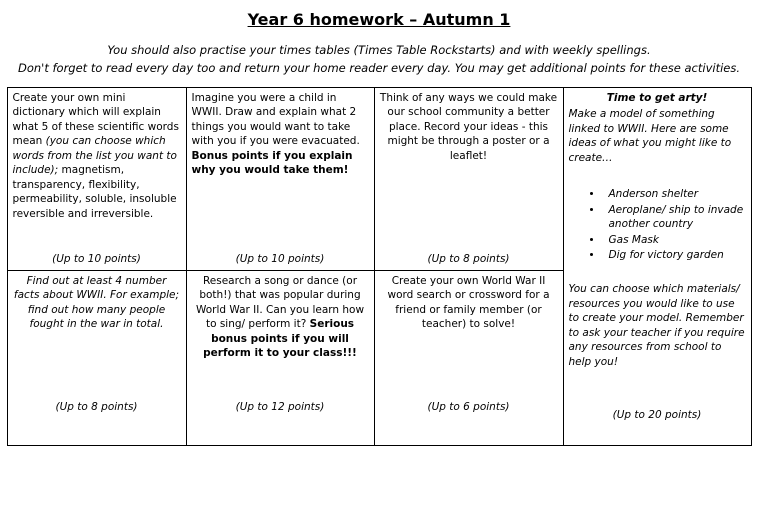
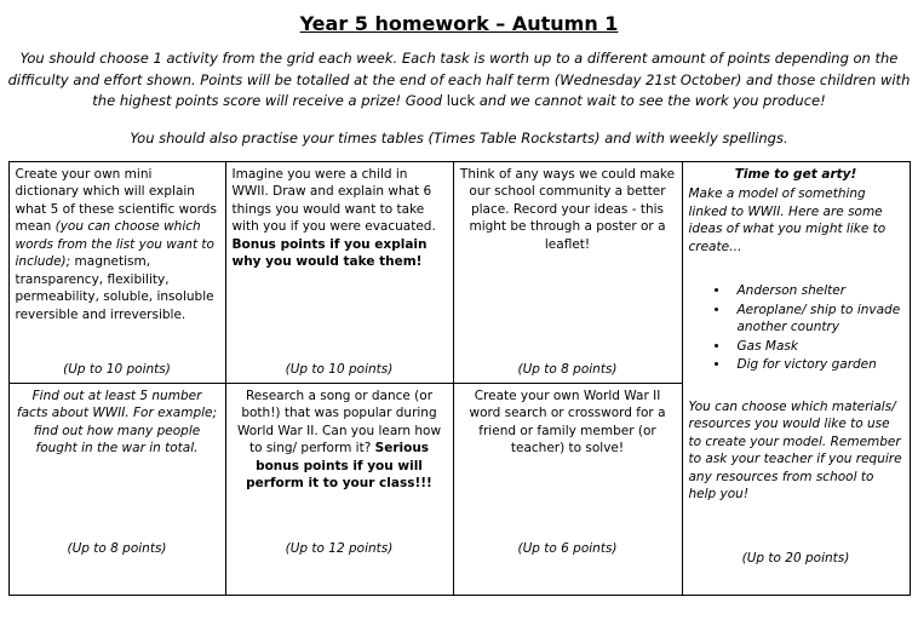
- Year 6 homework – Autumn 1
+ Year 5 homework – Autumn 1
+ You should choose 1 activity from the grid each week. Each task is worth up to a different amount of points depending on the difficulty and effort shown. Points will be totalled at the end of each half term (Wednesday 21st October) and those children with the highest points score will receive a prize! Good luck and we cannot wait to see the work you produce!
  You should also practise your times tables (Times Table Rockstarts) and with weekly spellings.
- Don't forget to read every day too and return your home reader every day. You may get additional points for these activities.
- Create your own mini dictionary which will explain what 5 of these scientific words mean (you can choose which words from the list you want to include); magnetism, transparency, flexibility, permeability, soluble, insoluble reversible and irreversible. (Up to 10 points)	Imagine you were a child in WWII. Draw and explain what 2 things you would want to take with you if you were evacuated. Bonus points if you explain why you would take them! (Up to 10 points)	Think of any ways we could make our school community a better place. Record your ideas - this might be through a poster or a leaflet! (Up to 8 points)	Time to get arty! Make a model of something linked to WWII. Here are some ideas of what you might like to create… Anderson shelter Aeroplane/ ship to invade another country Gas Mask Dig for victory garden You can choose which materials/ resources you would like to use to create your model. Remember to ask your teacher if you require any resources from school to help you! (Up to 20 points)
+ Create your own mini dictionary which will explain what 5 of these scientific words mean (you can choose which words from the list you want to include); magnetism, transparency, flexibility, permeability, soluble, insoluble reversible and irreversible. (Up to 10 points)	Imagine you were a child in WWII. Draw and explain what 6 things you would want to take with you if you were evacuated. Bonus points if you explain why you would take them! (Up to 10 points)	Think of any ways we could make our school community a better place. Record your ideas - this might be through a poster or a leaflet! (Up to 8 points)	Time to get arty! Make a model of something linked to WWII. Here are some ideas of what you might like to create… Anderson shelter Aeroplane/ ship to invade another country Gas Mask Dig for victory garden You can choose which materials/ resources you would like to use to create your model. Remember to ask your teacher if you require any resources from school to help you! (Up to 20 points)
- Find out at least 4 number facts about WWII. For example; find out how many people fought in the war in total. (Up to 8 points)	Research a song or dance (or both!) that was popular during World War II. Can you learn how to sing/ perform it? Serious bonus points if you will perform it to your class!!! (Up to 12 points)	Create your own World War II word search or crossword for a friend or family member (or teacher) to solve! (Up to 6 points)
+ Find out at least 5 number facts about WWII. For example; find out how many people fought in the war in total. (Up to 8 points)	Research a song or dance (or both!) that was popular during World War II. Can you learn how to sing/ perform it? Serious bonus points if you will perform it to your class!!! (Up to 12 points)	Create your own World War II word search or crossword for a friend or family member (or teacher) to solve! (Up to 6 points)
